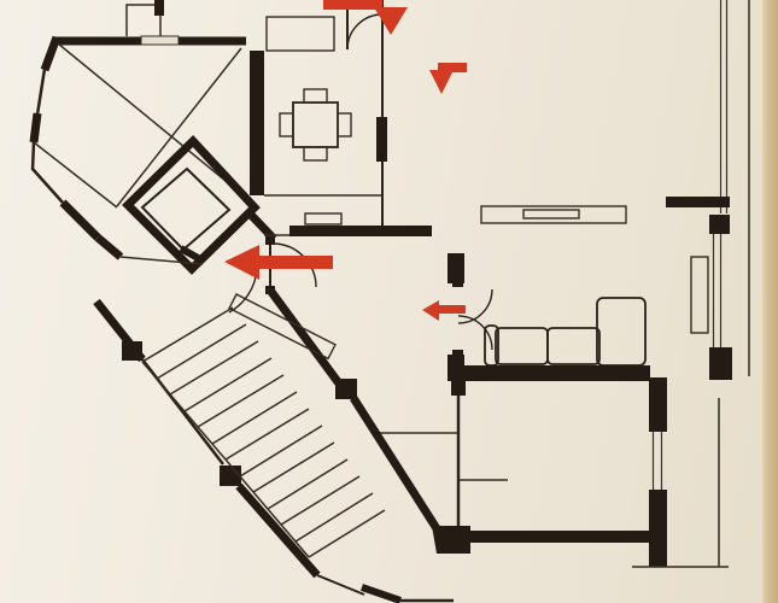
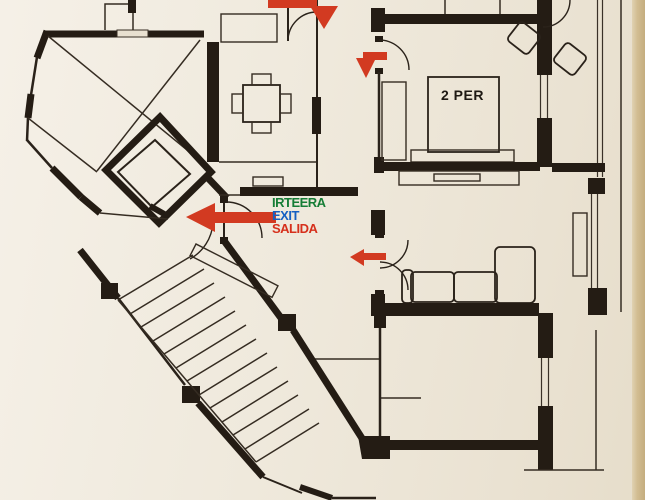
+ 2 PER
+ IRTEERA
+ EXIT
+ SALIDA
